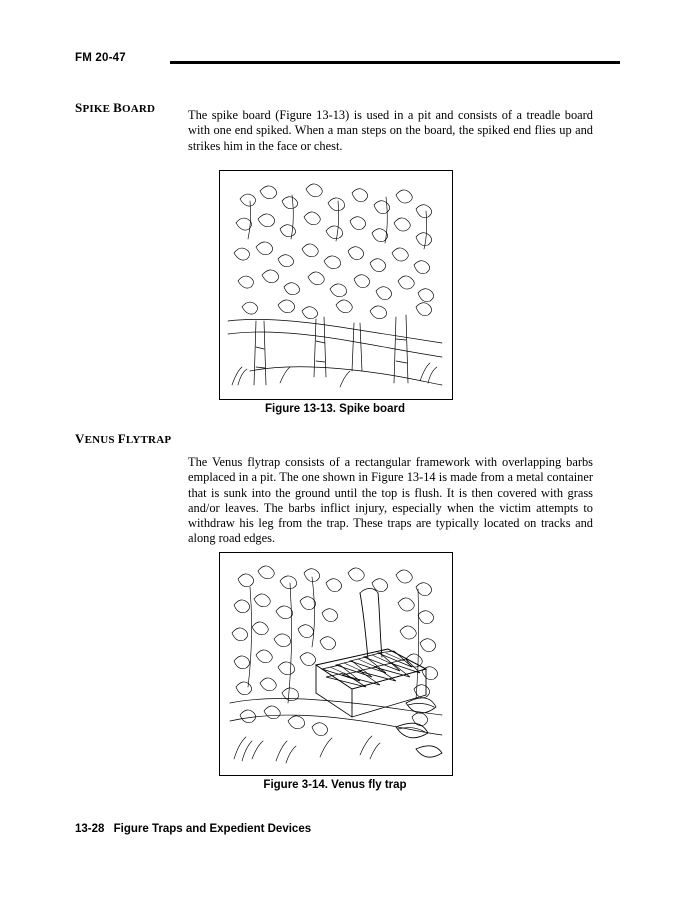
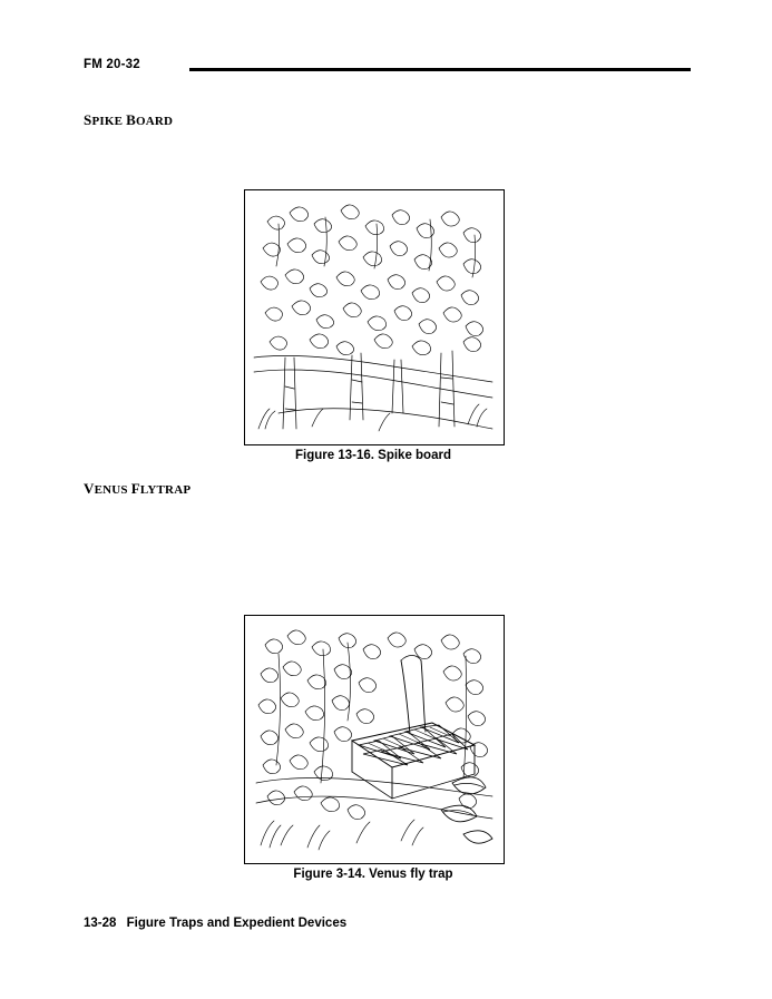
- FM 20-47
+ FM 20-32
  SPIKE BOARD
- The spike board (Figure 13-13) is used in a pit and consists of a treadle board with one end spiked. When a man steps on the board, the spiked end flies up and strikes him in the face or chest.
- Figure 13-13. Spike board
+ Figure 13-16. Spike board
  VENUS FLYTRAP
- The Venus flytrap consists of a rectangular framework with overlapping barbs emplaced in a pit. The one shown in Figure 13-14 is made from a metal container that is sunk into the ground until the top is flush. It is then covered with grass and/or leaves. The barbs inflict injury, especially when the victim attempts to withdraw his leg from the trap. These traps are typically located on tracks and along road edges.
  Figure 3-14. Venus fly trap
  13-28 Figure Traps and Expedient Devices
